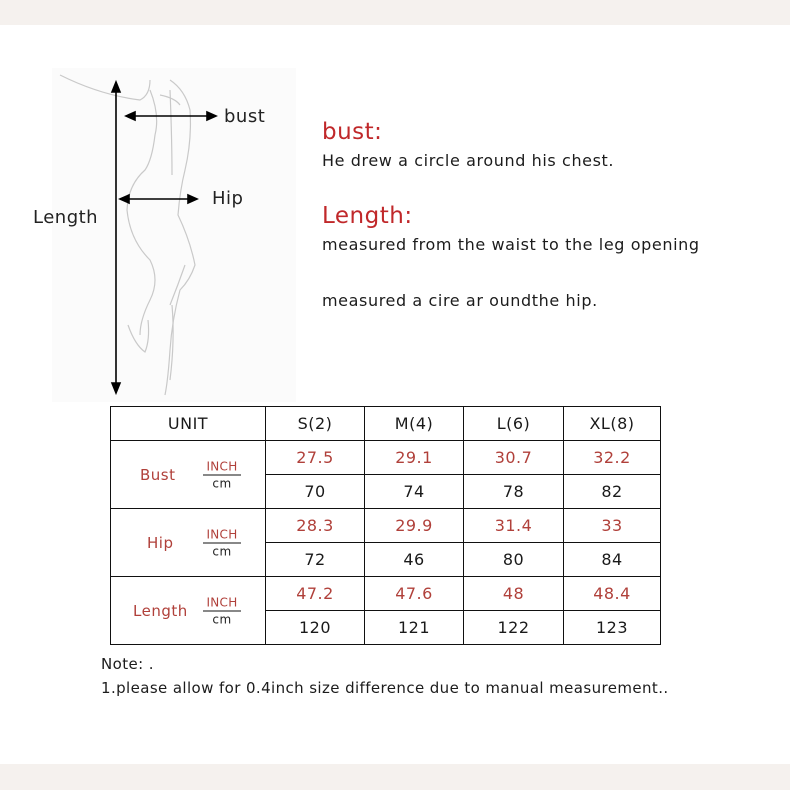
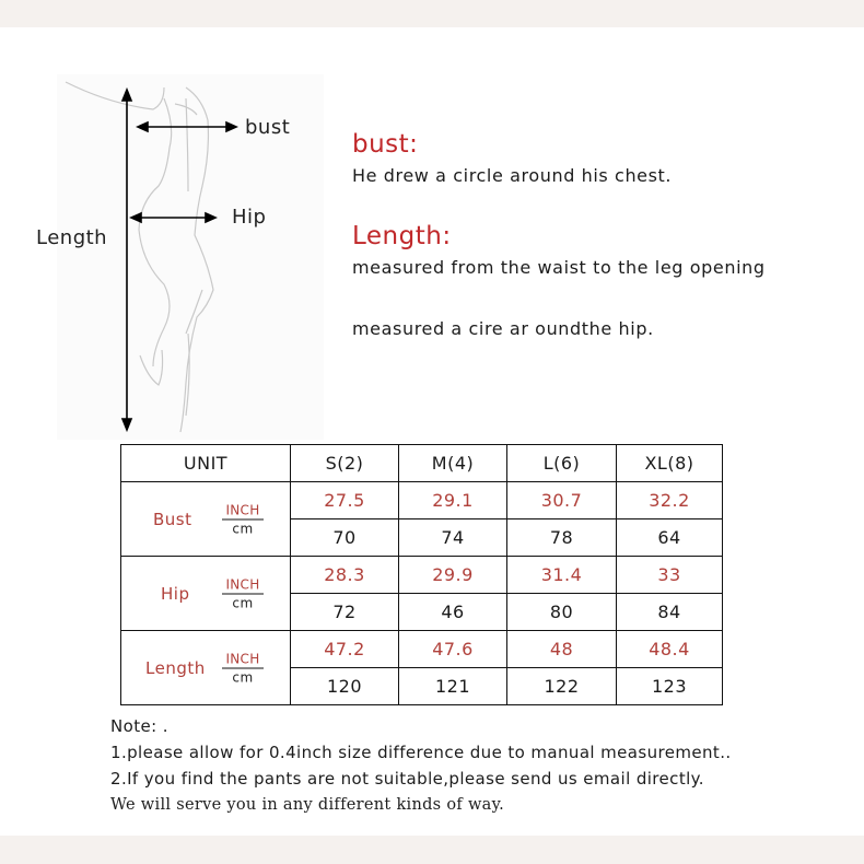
  bust
  Hip
  Length
  bust:
  He drew a circle around his chest.
  Length:
  measured from the waist to the leg opening
  measured a cire ar oundthe hip.
  UNIT	S(2)	M(4)	L(6)	XL(8)
  Bust INCH cm	27.5	29.1	30.7	32.2
- 70	74	78	82
+ 70	74	78	64
  Hip INCH cm	28.3	29.9	31.4	33
  72	46	80	84
  Length INCH cm	47.2	47.6	48	48.4
  120	121	122	123
  Note: .
  1.please allow for 0.4inch size difference due to manual measurement..
+ 2.If you find the pants are not suitable,please send us email directly.
+ We will serve you in any different kinds of way.
